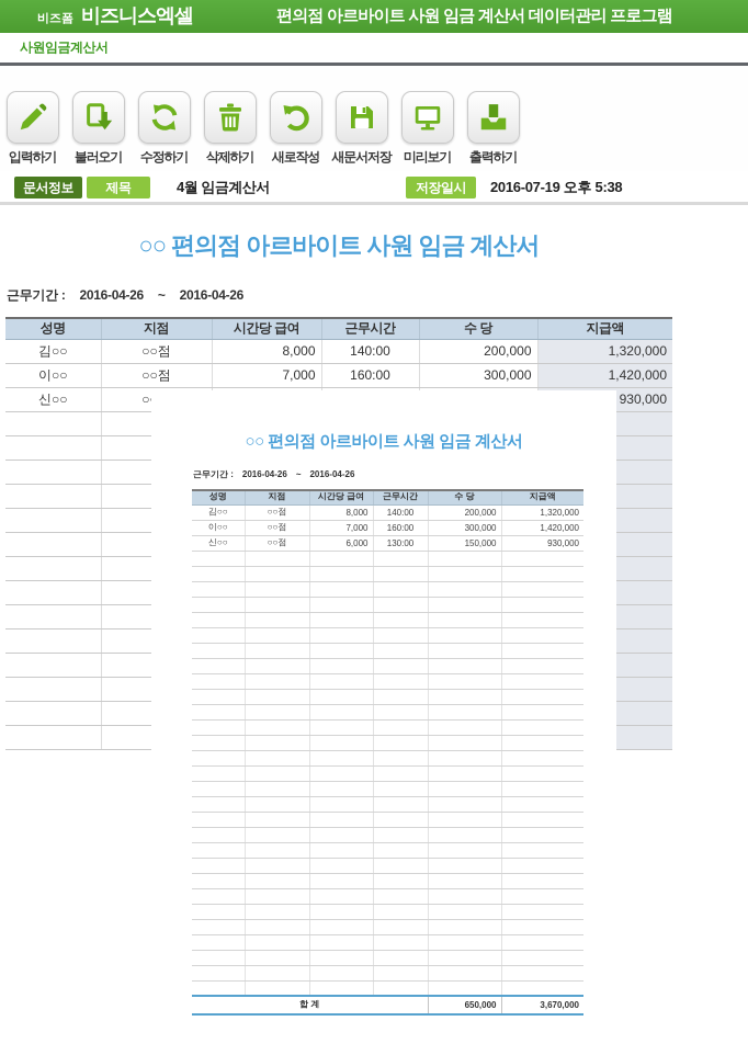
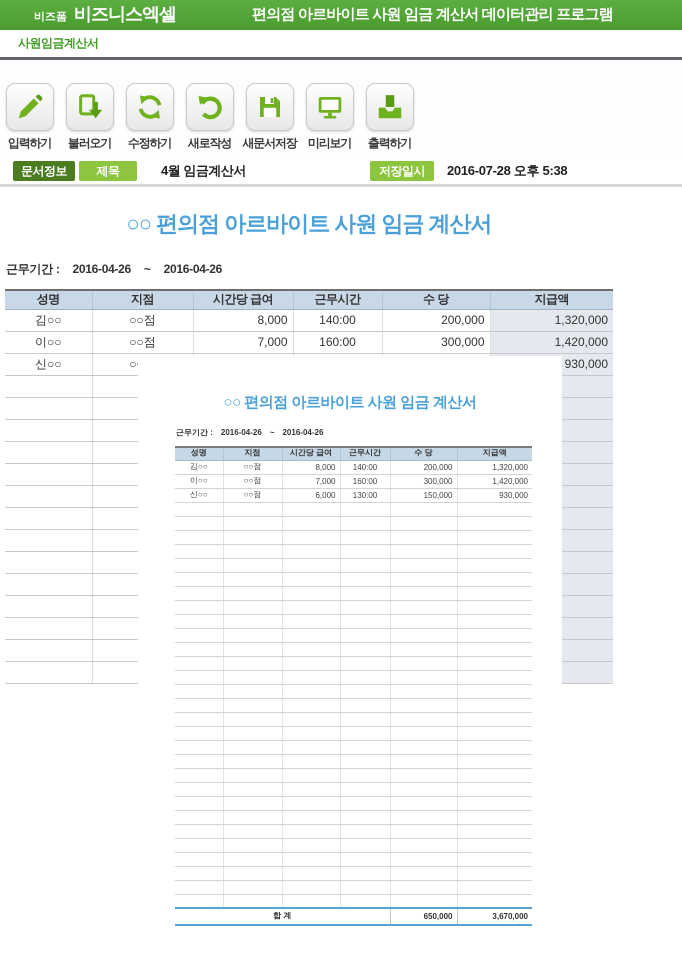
  비즈폼
  비즈니스엑셀
  편의점 아르바이트 사원 임금 계산서 데이터관리 프로그램
  사원임금계산서
  입력하기
  불러오기
  수정하기
- 삭제하기
  새로작성
  새문서저장
  미리보기
  출력하기
  문서정보
  제목
  4월 임금계산서
  저장일시
- 2016-07-19 오후 5:38
+ 2016-07-28 오후 5:38
  ○○ 편의점 아르바이트 사원 임금 계산서
  근무기간 :
  2016-04-26
  ~
  2016-04-26
  성명	지점	시간당 급여	근무시간	수 당	지급액
  김○○	○○점	8,000	140:00	200,000	1,320,000
  이○○	○○점	7,000	160:00	300,000	1,420,000
  ○○ 편의점 아르바이트 사원 임금 계산서
  근무기간 :
  2016-04-26
  ~
  2016-04-26
  성명	지점	시간당 급여	근무시간	수 당	지급액
  김○○	○○점	8,000	140:00	200,000	1,320,000
  이○○	○○점	7,000	160:00	300,000	1,420,000
  신○○	○○점	6,000	130:00	150,000	930,000
  합 계	650,000	3,670,000
